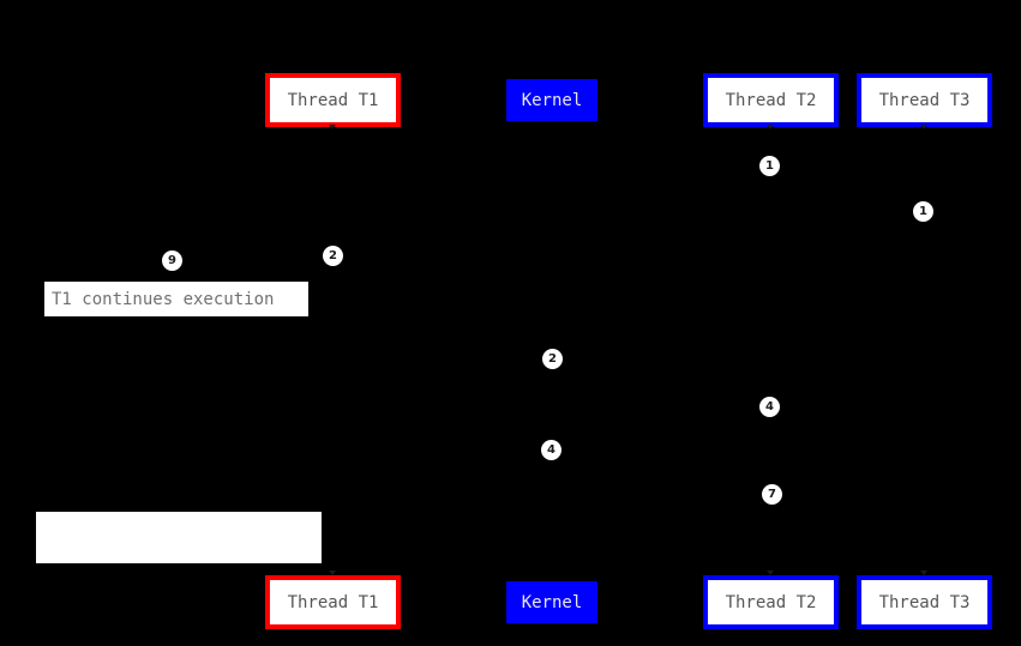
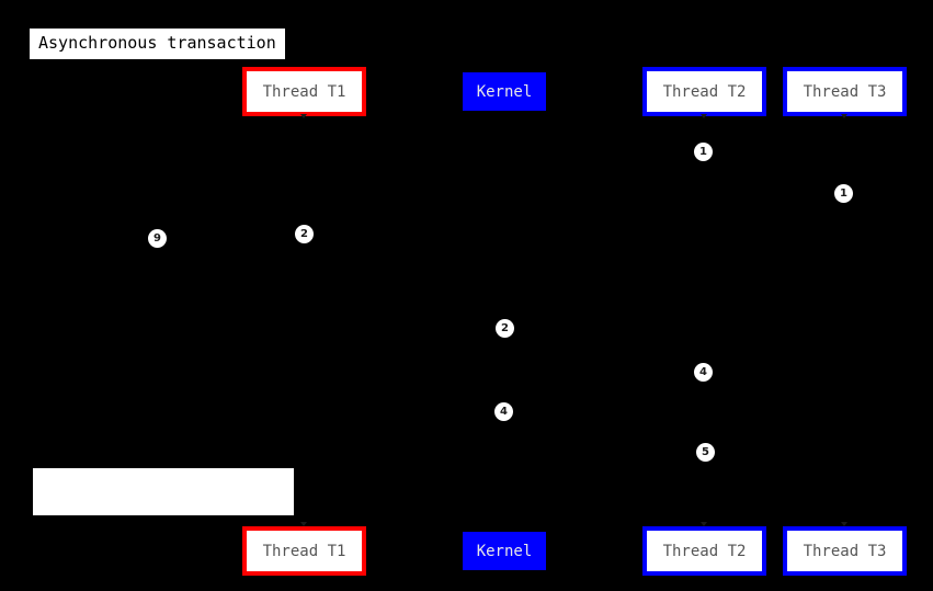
+ Asynchronous transaction
  Thread T1
  Kernel
  Thread T2
  Thread T3
- T1 continues execution
  1
  1
  9
  2
  2
  4
  4
- 7
+ 5
  Thread T1
  Kernel
  Thread T2
  Thread T3
